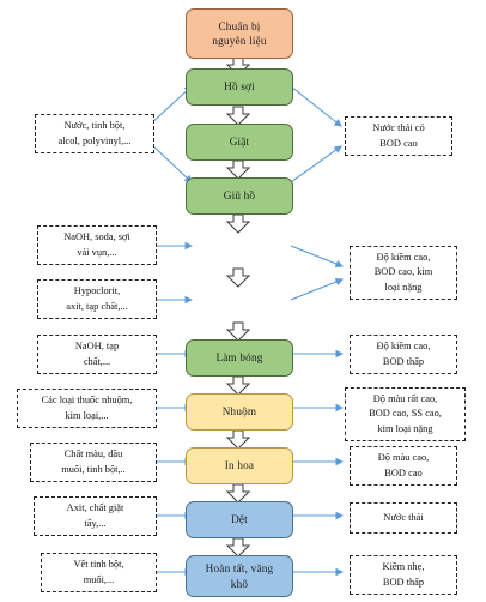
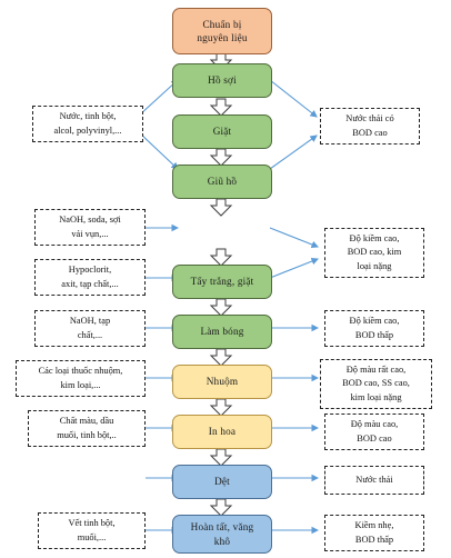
  Chuẩn bị
  nguyên liệu
  Hồ sợi
  Giặt
  Giũ hồ
+ Tẩy trắng, giặt
  Làm bóng
  Nhuộm
  In hoa
  Dệt
  Hoàn tất, văng
  khô
  Nước, tinh bột,
  alcol, polyvinyl,...
  NaOH, soda, sợi
  vải vụn,...
  Hypoclorit,
  axit, tạp chất,...
  NaOH, tạp
  chất,...
  Các loại thuốc nhuộm,
  kim loại,...
  Chất màu, dầu
  muối, tinh bột,..
- Axit, chất giặt
- tẩy,...
  Vết tinh bột,
  muối,...
  Nước thải có
  BOD cao
  Độ kiềm cao,
  BOD cao, kim
  loại nặng
  Độ kiềm cao,
  BOD thấp
  Độ màu rất cao,
  BOD cao, SS cao,
  kim loại nặng
  Độ màu cao,
  BOD cao
  Nước thải
  Kiềm nhẹ,
  BOD thấp
